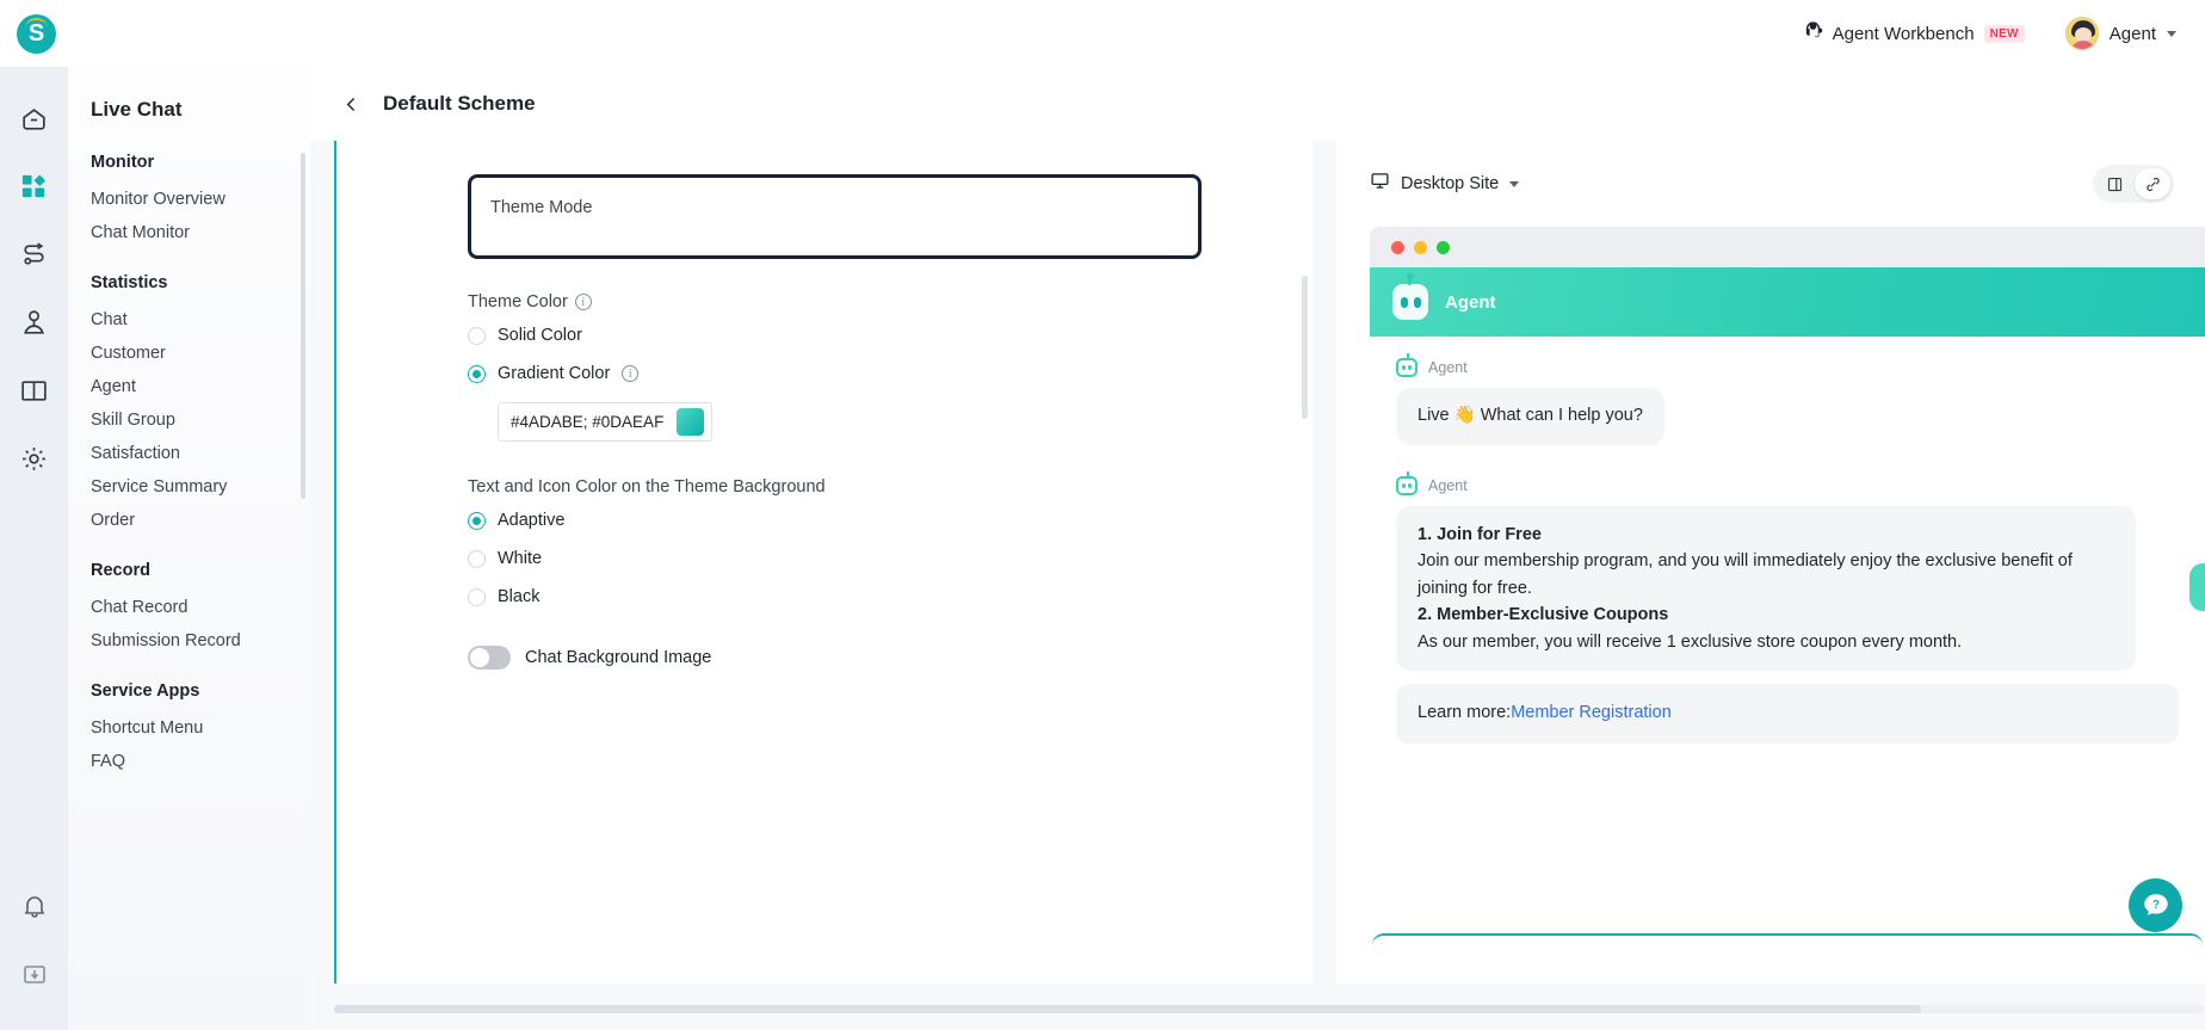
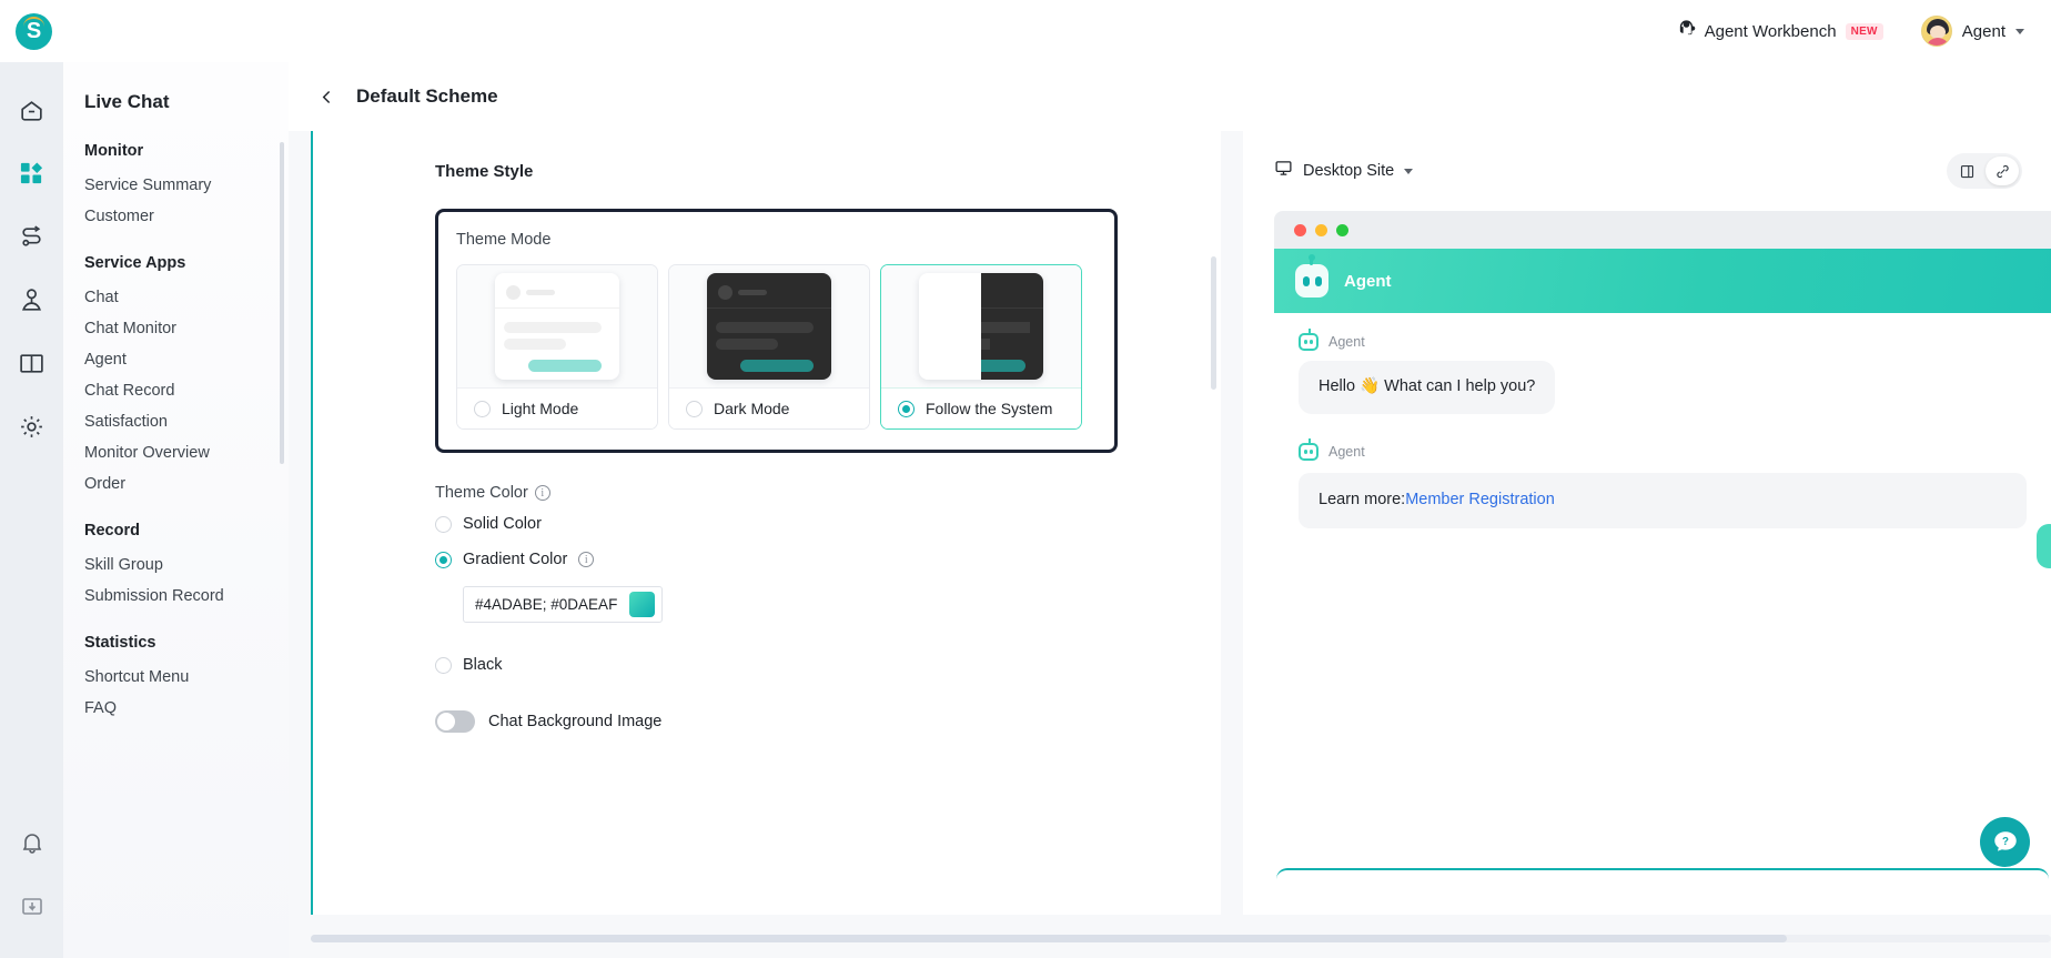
  S
  Agent Workbench
  NEW
  Agent
  Live Chat
  Monitor
- Monitor Overview
+ Service Summary
- Chat Monitor
+ Customer
- Statistics
+ Service Apps
  Chat
- Customer
+ Chat Monitor
  Agent
- Skill Group
+ Chat Record
  Satisfaction
- Service Summary
+ Monitor Overview
  Order
  Record
- Chat Record
+ Skill Group
  Submission Record
- Service Apps
+ Statistics
  Shortcut Menu
  FAQ
  Default Scheme
+ Theme Style
  Theme Mode
+ Light Mode
+ Dark Mode
+ Follow the System
  Theme Color
  i
  Solid Color
  Gradient Color
  i
  #4ADABE; #0DAEAF
- Text and Icon Color on the Theme Background
- Adaptive
- White
  Black
  Chat Background Image
  Desktop Site
  Agent
  Agent
- Live 👋 What can I help you?
+ Hello 👋 What can I help you?
  Agent
- 1. Join for Free
- Join our membership program, and you will immediately enjoy the exclusive benefit of joining for free.
- 2. Member-Exclusive Coupons
- As our member, you will receive 1 exclusive store coupon every month.
  Learn more:Member Registration
  ?
